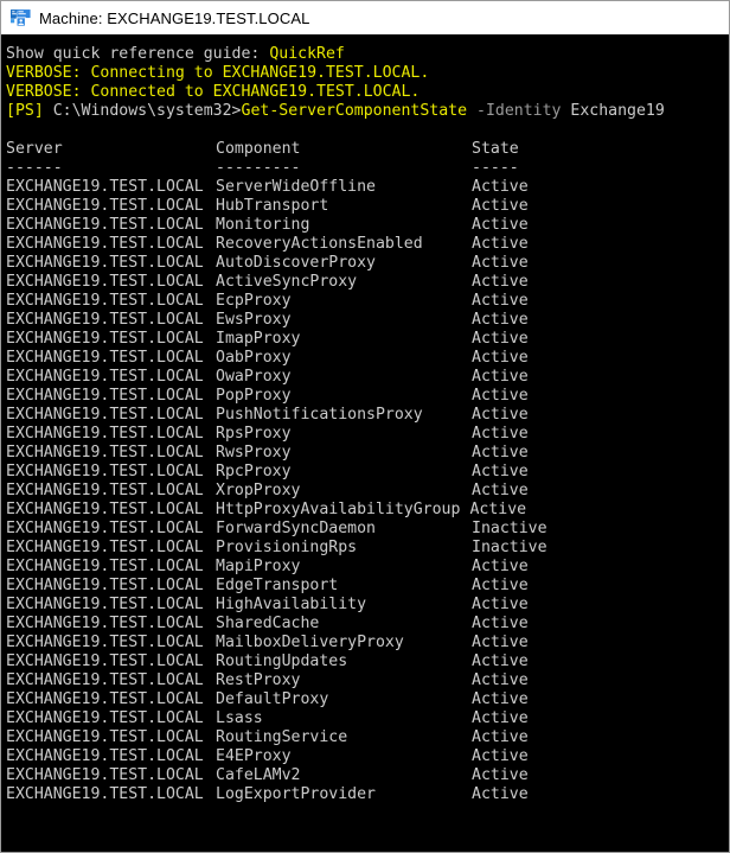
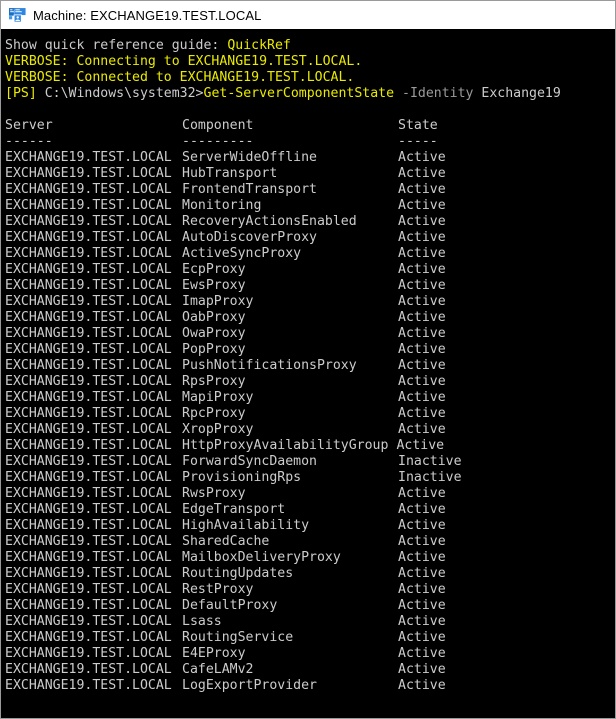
  Machine: EXCHANGE19.TEST.LOCAL
  Show quick reference guide: QuickRef
  VERBOSE: Connecting to EXCHANGE19.TEST.LOCAL.
  VERBOSE: Connected to EXCHANGE19.TEST.LOCAL.
  [PS] C:\Windows\system32>Get-ServerComponentState -Identity Exchange19
  Server Component State
  ------ --------- -----
  EXCHANGE19.TEST.LOCAL ServerWideOffline Active
  EXCHANGE19.TEST.LOCAL HubTransport Active
+ EXCHANGE19.TEST.LOCAL FrontendTransport Active
  EXCHANGE19.TEST.LOCAL Monitoring Active
  EXCHANGE19.TEST.LOCAL RecoveryActionsEnabled Active
  EXCHANGE19.TEST.LOCAL AutoDiscoverProxy Active
  EXCHANGE19.TEST.LOCAL ActiveSyncProxy Active
  EXCHANGE19.TEST.LOCAL EcpProxy Active
  EXCHANGE19.TEST.LOCAL EwsProxy Active
  EXCHANGE19.TEST.LOCAL ImapProxy Active
  EXCHANGE19.TEST.LOCAL OabProxy Active
  EXCHANGE19.TEST.LOCAL OwaProxy Active
  EXCHANGE19.TEST.LOCAL PopProxy Active
  EXCHANGE19.TEST.LOCAL PushNotificationsProxy Active
  EXCHANGE19.TEST.LOCAL RpsProxy Active
- EXCHANGE19.TEST.LOCAL RwsProxy Active
+ EXCHANGE19.TEST.LOCAL MapiProxy Active
  EXCHANGE19.TEST.LOCAL RpcProxy Active
  EXCHANGE19.TEST.LOCAL XropProxy Active
  EXCHANGE19.TEST.LOCAL HttpProxyAvailabilityGroup Active
  EXCHANGE19.TEST.LOCAL ForwardSyncDaemon Inactive
  EXCHANGE19.TEST.LOCAL ProvisioningRps Inactive
- EXCHANGE19.TEST.LOCAL MapiProxy Active
+ EXCHANGE19.TEST.LOCAL RwsProxy Active
  EXCHANGE19.TEST.LOCAL EdgeTransport Active
  EXCHANGE19.TEST.LOCAL HighAvailability Active
  EXCHANGE19.TEST.LOCAL SharedCache Active
  EXCHANGE19.TEST.LOCAL MailboxDeliveryProxy Active
  EXCHANGE19.TEST.LOCAL RoutingUpdates Active
  EXCHANGE19.TEST.LOCAL RestProxy Active
  EXCHANGE19.TEST.LOCAL DefaultProxy Active
  EXCHANGE19.TEST.LOCAL Lsass Active
  EXCHANGE19.TEST.LOCAL RoutingService Active
  EXCHANGE19.TEST.LOCAL E4EProxy Active
  EXCHANGE19.TEST.LOCAL CafeLAMv2 Active
  EXCHANGE19.TEST.LOCAL LogExportProvider Active
